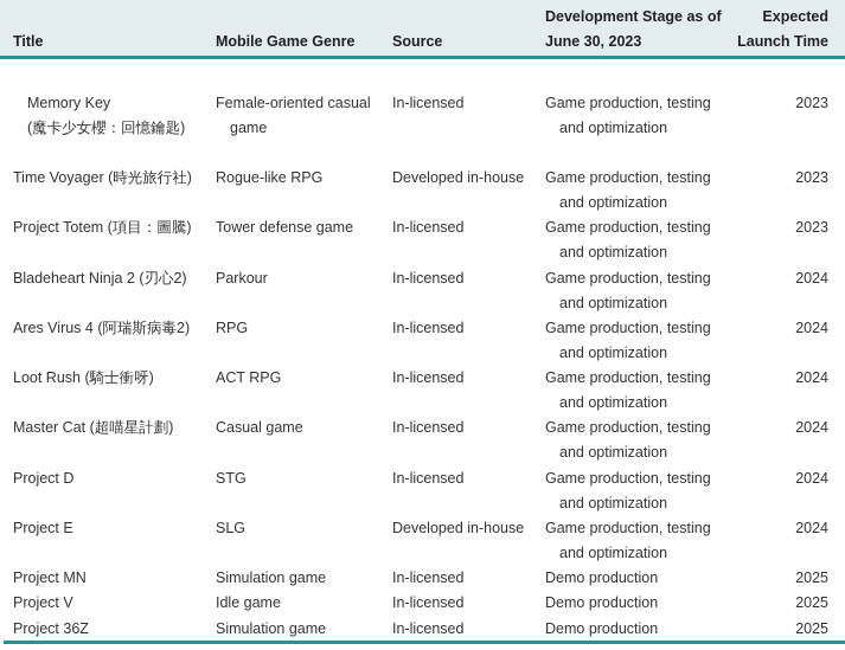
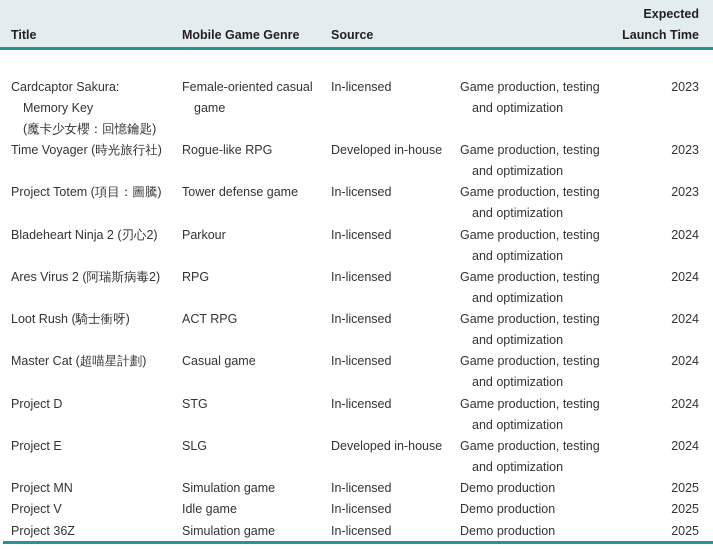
  Title
  Mobile Game Genre
  Source
- Development Stage as of
- June 30, 2023
  Expected
  Launch Time
+ Cardcaptor Sakura:
  Memory Key
  (魔卡少女櫻：回憶鑰匙)
  Female-oriented casual
  game
  In-licensed
  Game production, testing
  and optimization
  2023
  Time Voyager (時光旅行社)
  Rogue-like RPG
  Developed in-house
  Game production, testing
  and optimization
  2023
  Project Totem (項目：圖騰)
  Tower defense game
  In-licensed
  Game production, testing
  and optimization
  2023
  Bladeheart Ninja 2 (刃心2)
  Parkour
  In-licensed
  Game production, testing
  and optimization
  2024
- Ares Virus 4 (阿瑞斯病毒2)
+ Ares Virus 2 (阿瑞斯病毒2)
  RPG
  In-licensed
  Game production, testing
  and optimization
  2024
  Loot Rush (騎士衝呀)
  ACT RPG
  In-licensed
  Game production, testing
  and optimization
  2024
  Master Cat (超喵星計劃)
  Casual game
  In-licensed
  Game production, testing
  and optimization
  2024
  Project D
  STG
  In-licensed
  Game production, testing
  and optimization
  2024
  Project E
  SLG
  Developed in-house
  Game production, testing
  and optimization
  2024
  Project MN
  Simulation game
  In-licensed
  Demo production
  2025
  Project V
  Idle game
  In-licensed
  Demo production
  2025
  Project 36Z
  Simulation game
  In-licensed
  Demo production
  2025
